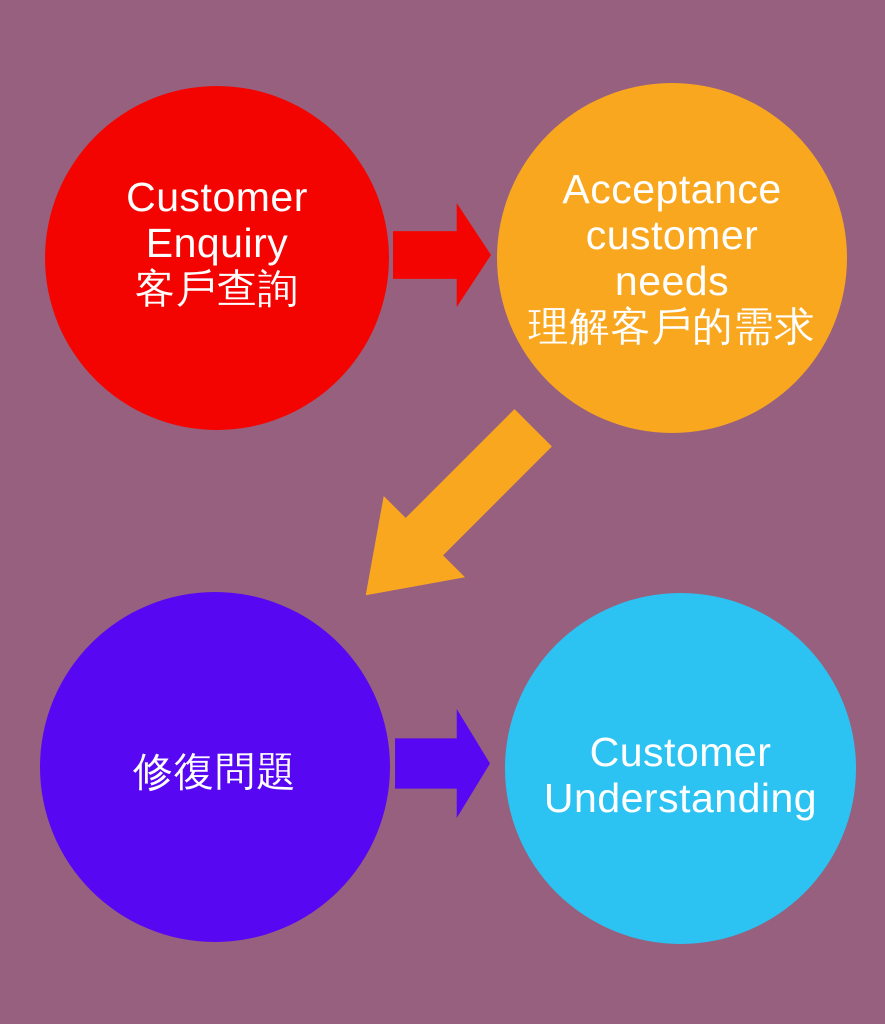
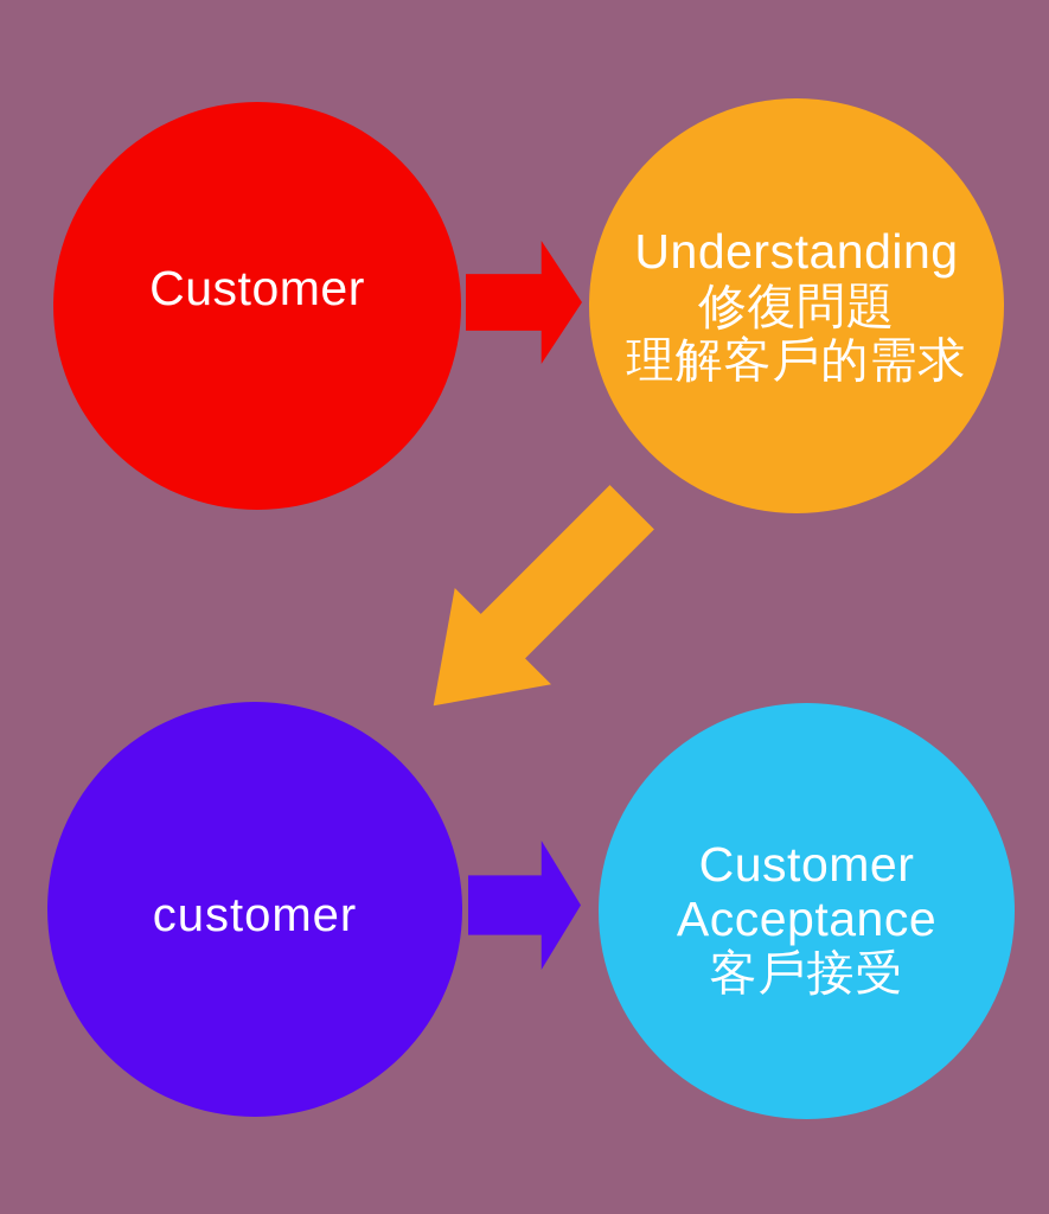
  Customer
- Enquiry
- 客戶查詢
- Acceptance
+ Understanding
- customer
+ 修復問題
- needs
  理解客戶的需求
- 修復問題
+ customer
  Customer
- Understanding
+ Acceptance
+ 客戶接受
